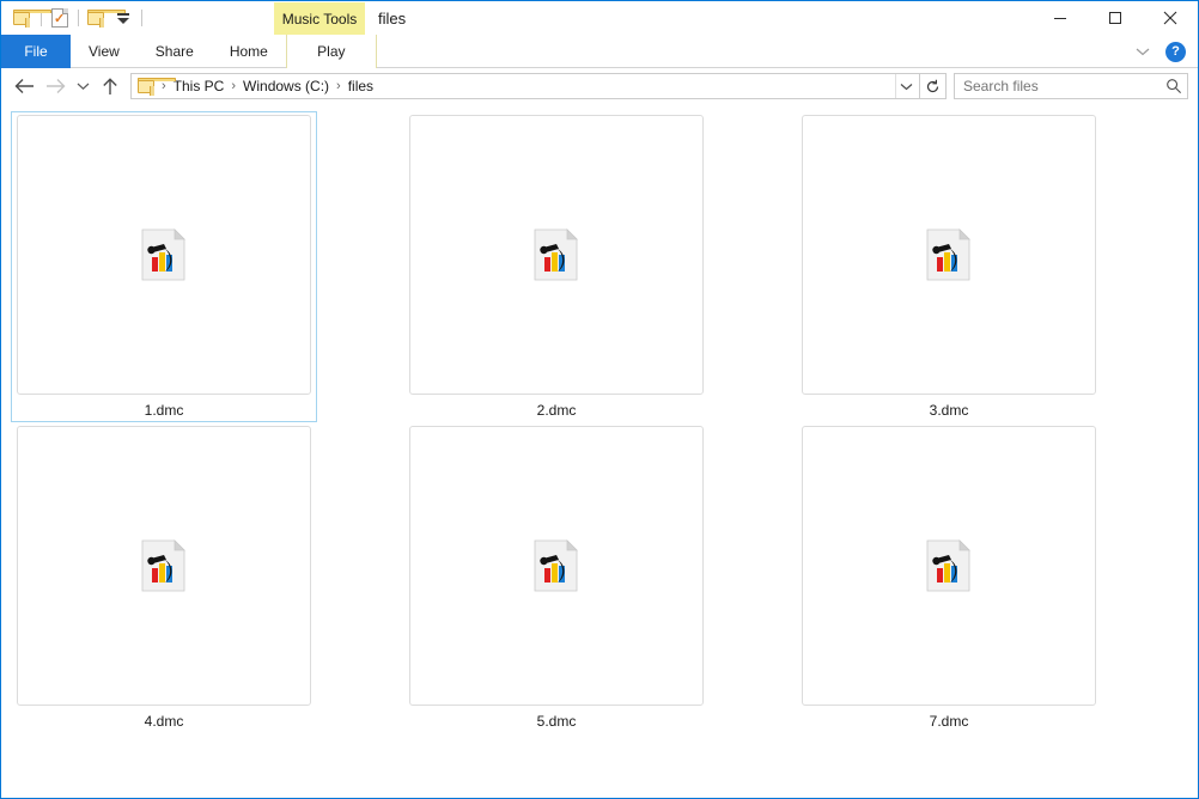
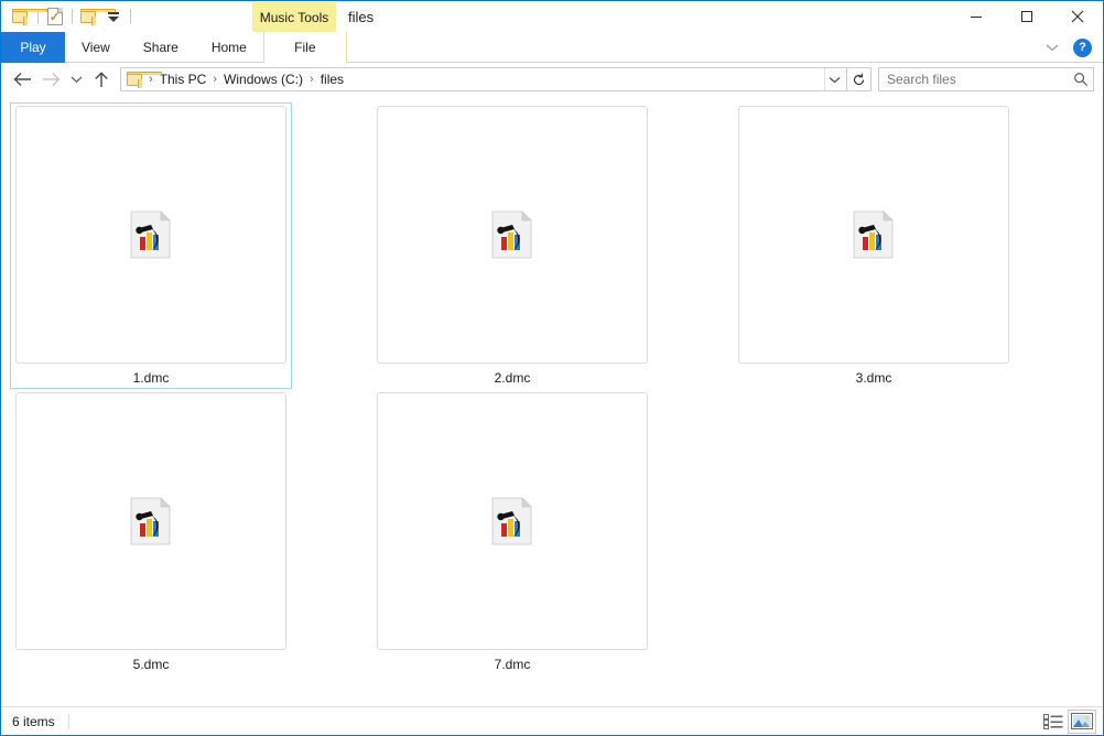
  ✓
  Music Tools
  files
- File
+ Play
  View
  Share
  Home
- Play
+ File
  ?
  ›
  This PC
  ›
  Windows (C:)
  ›
  files
  Search files
  1.dmc
  2.dmc
  3.dmc
- 4.dmc
  5.dmc
  7.dmc
+ 6 items
